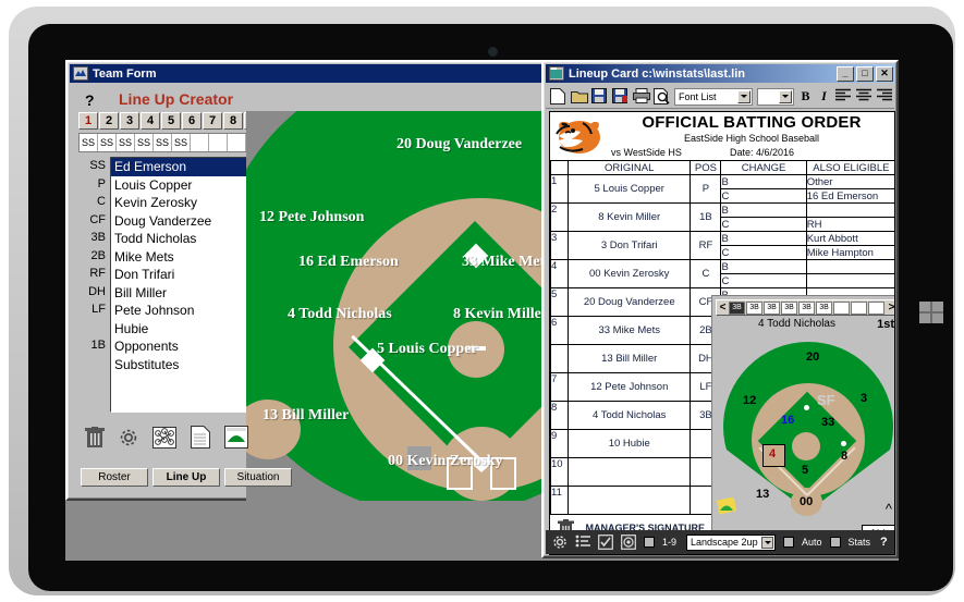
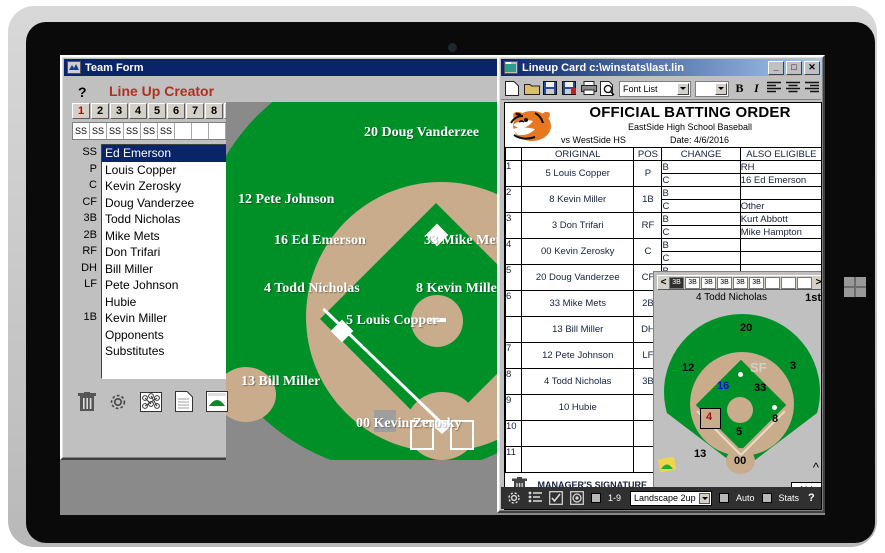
  Team Form
  ?
  Line Up Creator
  1
  2
  3
  4
  5
  6
  7
  8
  SS
  SS
  SS
  SS
  SS
  SS
  SS
  P
  C
  CF
  3B
  2B
  RF
  DH
  LF
  1B
  Ed Emerson
  Louis Copper
  Kevin Zerosky
  Doug Vanderzee
  Todd Nicholas
  Mike Mets
  Don Trifari
  Bill Miller
  Pete Johnson
  Hubie
+ Kevin Miller
  Opponents
  Substitutes
  20 Doug Vanderzee
  12 Pete Johnson
  16 Ed Emerson
  33 Mike Me
  4 Todd Nicholas
  8 Kevin Mille
  5 Louis Copper
  13 Bill Miller
  00 Kevin Zerosky
- Roster
- Line Up
- Situation
  Lineup Card c:\winstats\last.lin
  _
  □
  ✕
  Font List
  B
  I
  OFFICIAL BATTING ORDER
  EastSide High School Baseball
  vs WestSide HS
  Date: 4/6/2016
  	ORIGINAL	POS	CHANGE	ALSO ELIGIBLE
- 1	5 Louis Copper	P	B	Other
+ 1	5 Louis Copper	P	B	RH
  C	16 Ed Emerson
  2	8 Kevin Miller	1B	B
- C	RH
+ C	Other
  3	3 Don Trifari	RF	B	Kurt Abbott
  C	Mike Hampton
  4	00 Kevin Zerosky	C	B
  C
  5	20 Doug Vanderzee	CF
  6	33 Mike Mets	2B
  	13 Bill Miller	DH
  7	12 Pete Johnson	LF
  8	4 Todd Nicholas	3B
  9	10 Hubie
  10
  11
  MANAGER'S SIGNATURE
  <
  >
  4 Todd Nicholas
  1st
  SF
  20
  12
  3
  16
  33
  4
  8
  5
  00
  13
  ^
  1-9
  Landscape 2up
  Auto
  Stats
  ?
